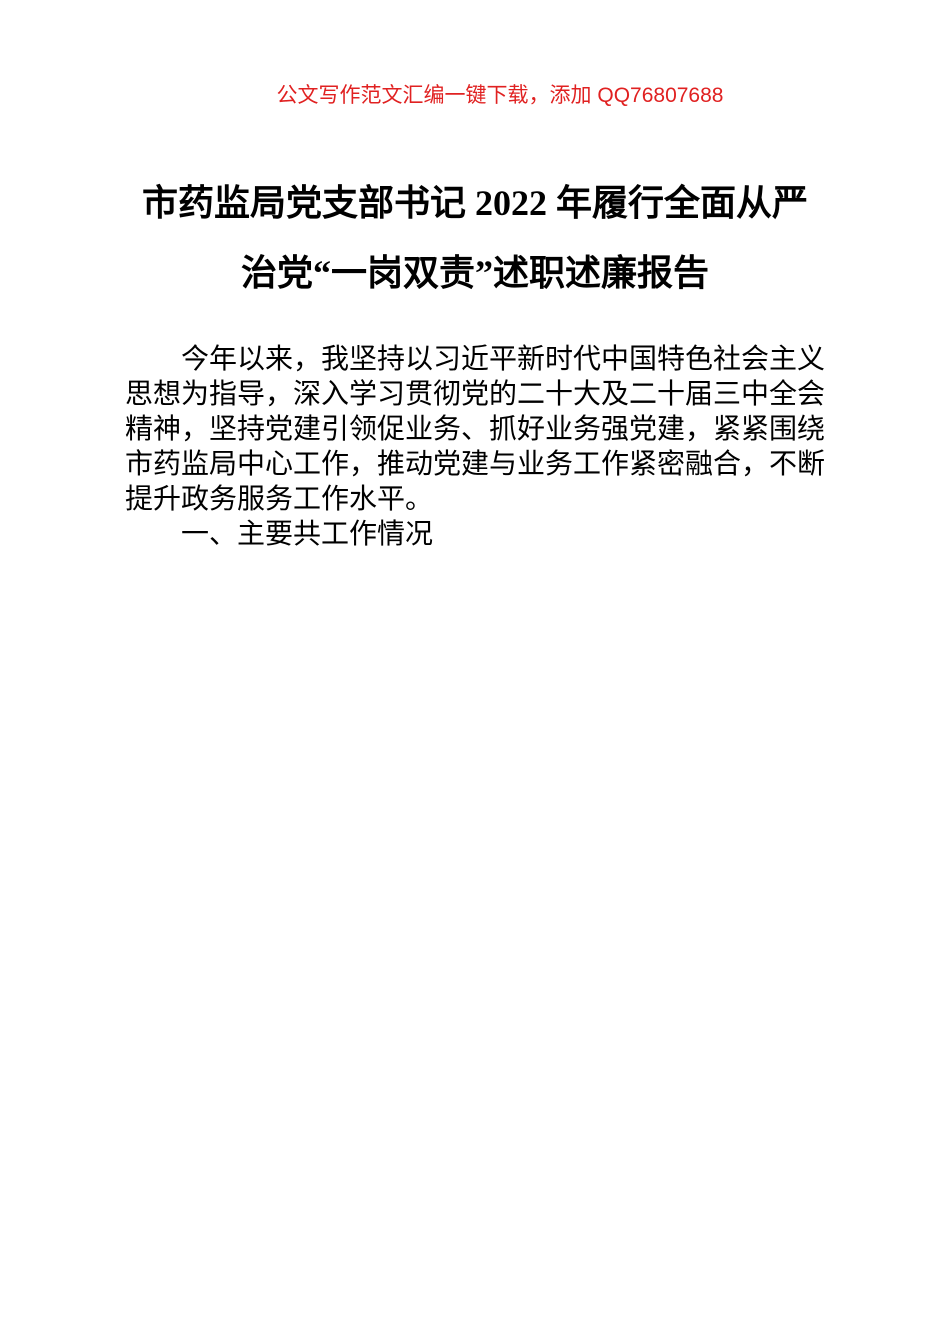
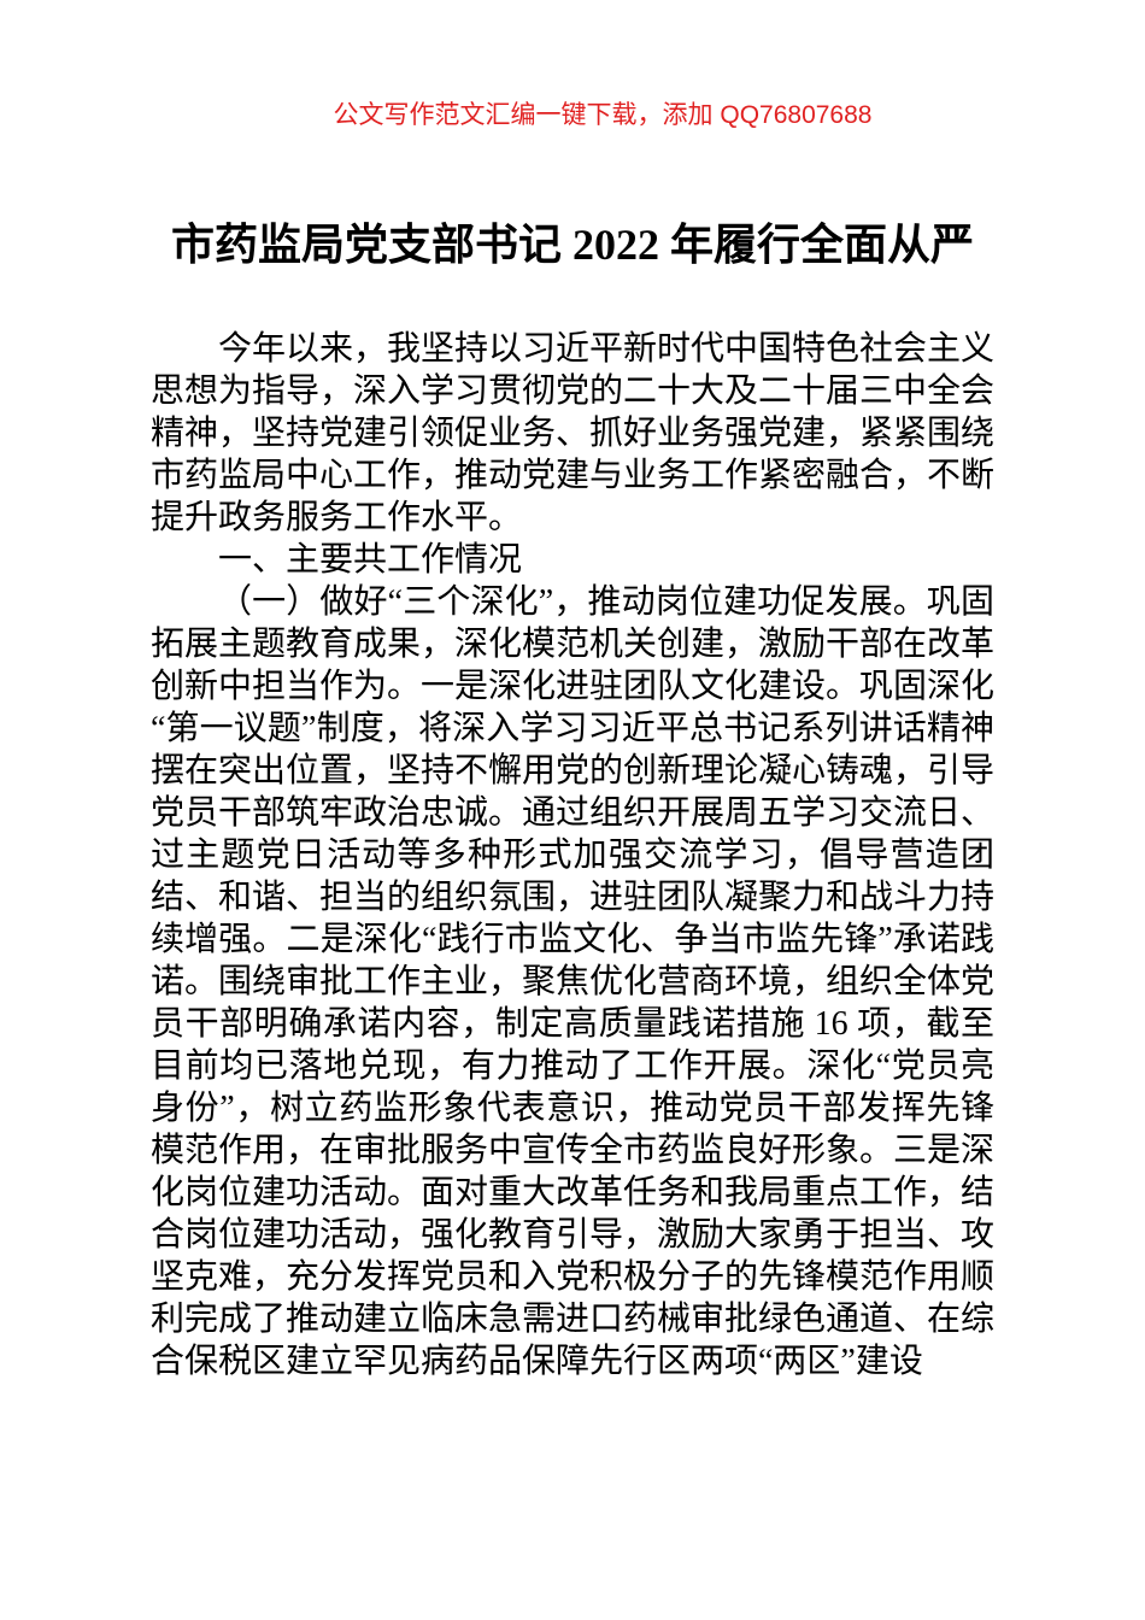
  公文写作范文汇编一键下载，添加 QQ76807688
  市药监局党支部书记 2022 年履行全面从严
- 治党“一岗双责”述职述廉报告
  今年以来，我坚持以习近平新时代中国特色社会主义思想为指导，深入学习贯彻党的二十大及二十届三中全会精神，坚持党建引领促业务、抓好业务强党建，紧紧围绕市药监局中心工作，推动党建与业务工作紧密融合，不断提升政务服务工作水平。
  一、主要共工作情况
+ （一）做好“三个深化”，推动岗位建功促发展。巩固拓展主题教育成果，深化模范机关创建，激励干部在改革创新中担当作为。一是深化进驻团队文化建设。巩固深化“第一议题”制度，将深入学习习近平总书记系列讲话精神摆在突出位置，坚持不懈用党的创新理论凝心铸魂，引导党员干部筑牢政治忠诚。通过组织开展周五学习交流日、过主题党日活动等多种形式加强交流学习，倡导营造团结、和谐、担当的组织氛围，进驻团队凝聚力和战斗力持续增强。二是深化“践行市监文化、争当市监先锋”承诺践诺。围绕审批工作主业，聚焦优化营商环境，组织全体党员干部明确承诺内容，制定高质量践诺措施 16 项，截至目前均已落地兑现，有力推动了工作开展。深化“党员亮身份”，树立药监形象代表意识，推动党员干部发挥先锋模范作用，在审批服务中宣传全市药监良好形象。三是深化岗位建功活动。面对重大改革任务和我局重点工作，结合岗位建功活动，强化教育引导，激励大家勇于担当、攻坚克难，充分发挥党员和入党积极分子的先锋模范作用顺利完成了推动建立临床急需进口药械审批绿色通道、在综合保税区建立罕见病药品保障先行区两项“两区”建设
